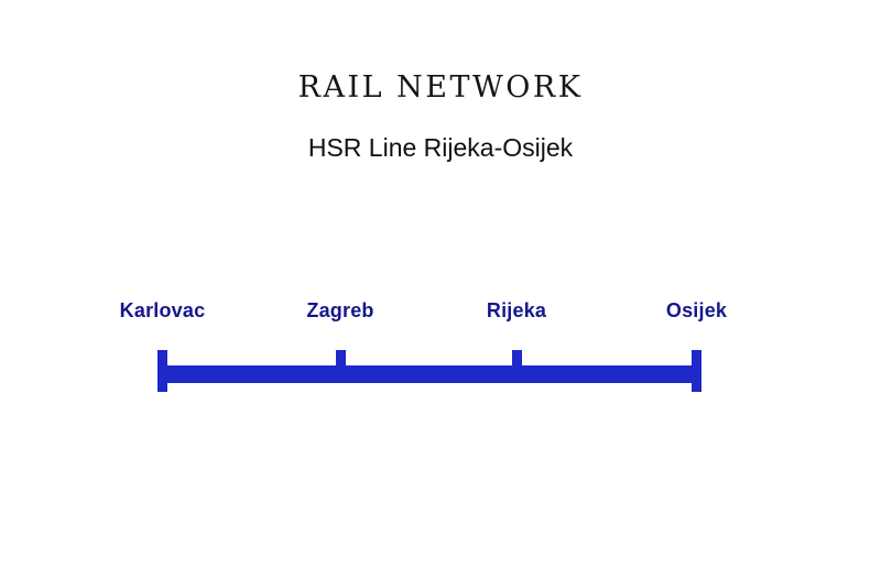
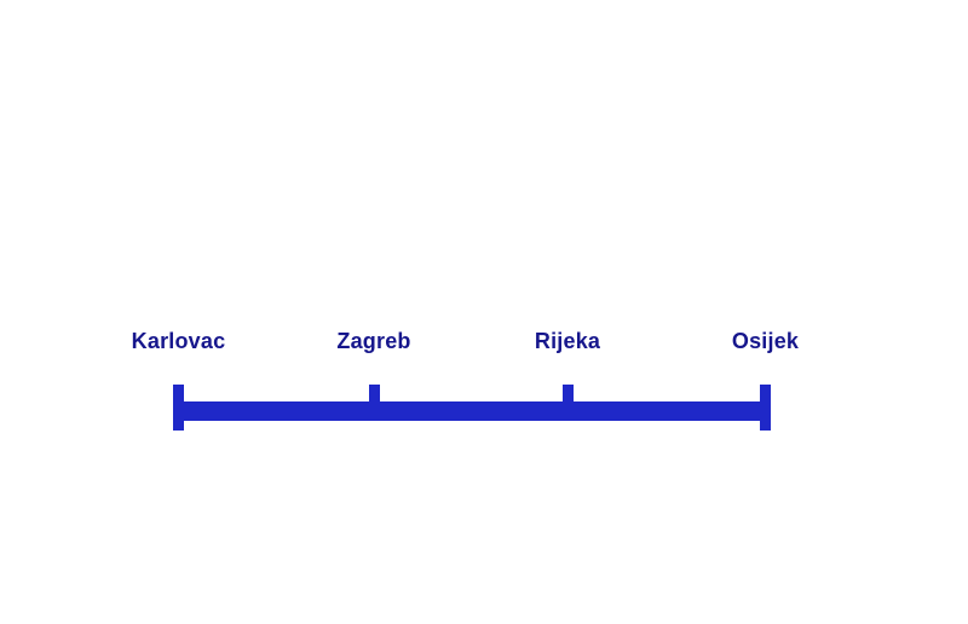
- RAIL NETWORK
- HSR Line Rijeka-Osijek
  Karlovac
  Zagreb
  Rijeka
  Osijek
